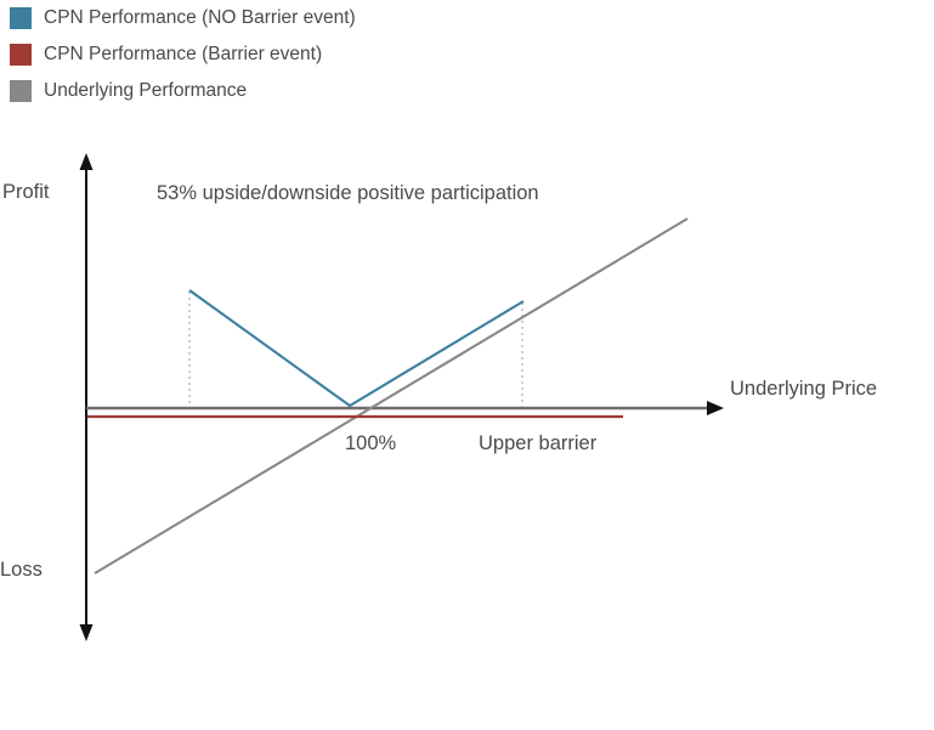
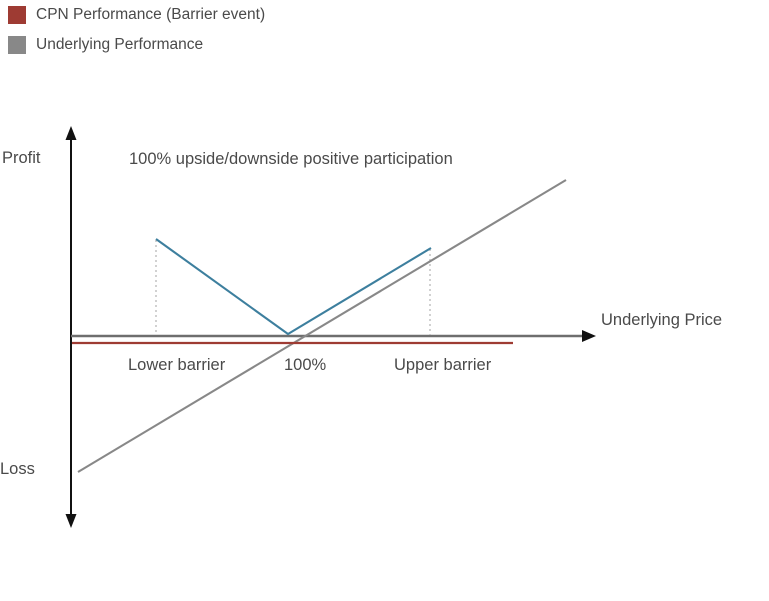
- CPN Performance (NO Barrier event)
  CPN Performance (Barrier event)
  Underlying Performance
  Profit
  Loss
  Underlying Price
- 53% upside/downside positive participation
+ 100% upside/downside positive participation
+ Lower barrier
  100%
  Upper barrier
